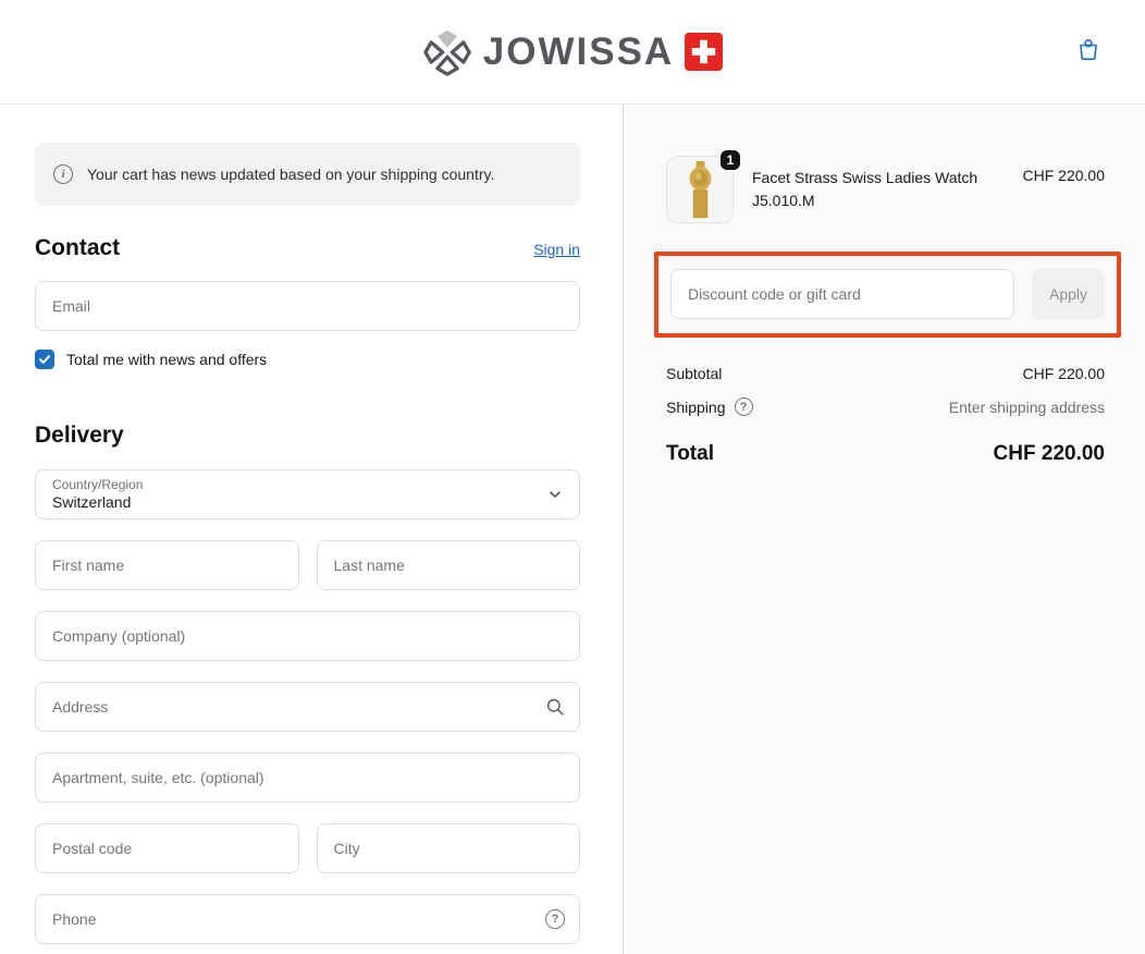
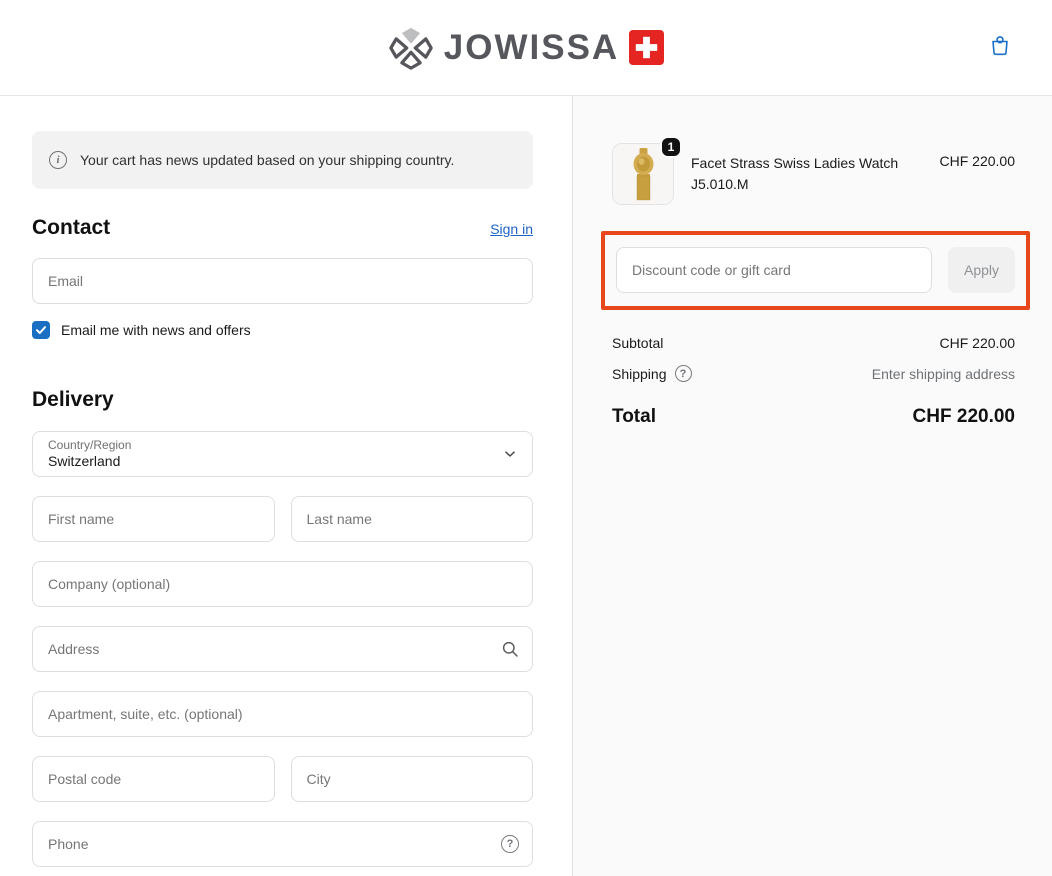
  JOWISSA
  i
  Your cart has news updated based on your shipping country.
  Contact
  Sign in
  Email
- Total me with news and offers
+ Email me with news and offers
  Delivery
  Country/Region
  Switzerland
  First name
  Last name
  Company (optional)
  Address
  Apartment, suite, etc. (optional)
  Postal code
  City
  Phone
  ?
  1
  Facet Strass Swiss Ladies Watch J5.010.M
  CHF 220.00
  Discount code or gift card
  Apply
  Subtotal
  CHF 220.00
  Shipping
  ?
  Enter shipping address
  Total
  CHF 220.00
